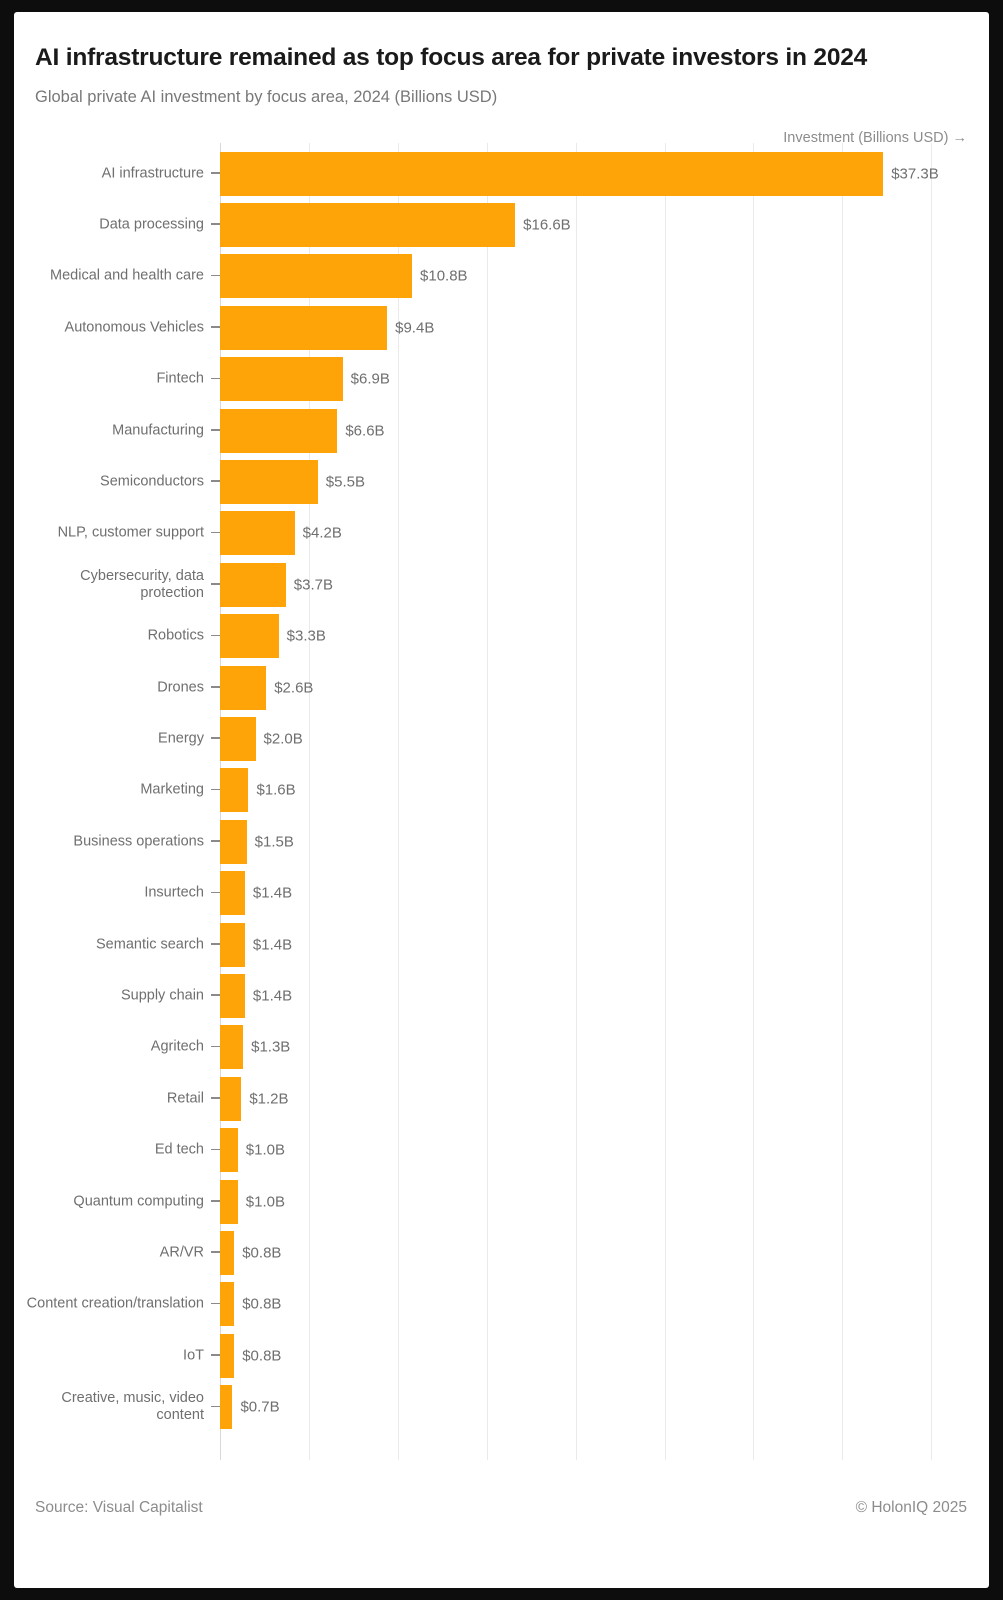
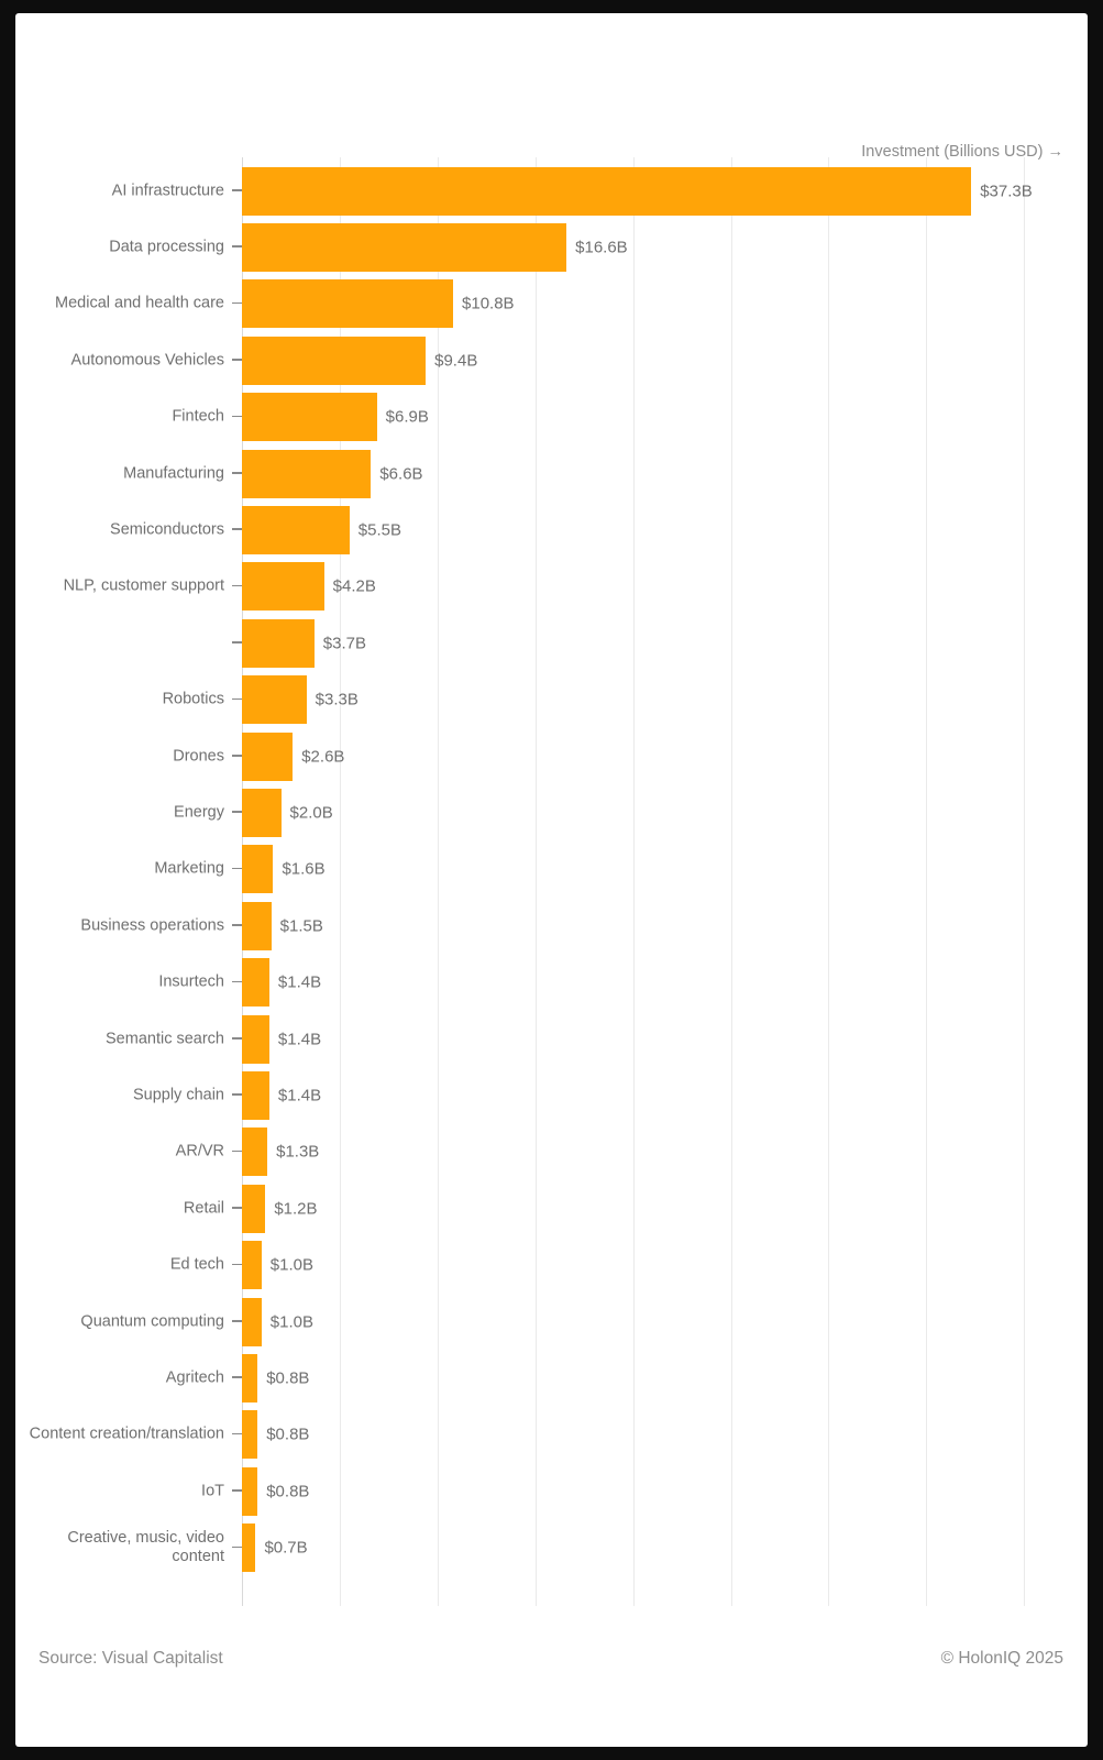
- AI infrastructure remained as top focus area for private investors in 2024
- Global private AI investment by focus area, 2024 (Billions USD)
  Investment (Billions USD) →
  AI infrastructure
  $37.3B
  Data processing
  $16.6B
  Medical and health care
  $10.8B
  Autonomous Vehicles
  $9.4B
  Fintech
  $6.9B
  Manufacturing
  $6.6B
  Semiconductors
  $5.5B
  NLP, customer support
  $4.2B
- Cybersecurity, data protection
  $3.7B
  Robotics
  $3.3B
  Drones
  $2.6B
  Energy
  $2.0B
  Marketing
  $1.6B
  Business operations
  $1.5B
  Insurtech
  $1.4B
  Semantic search
  $1.4B
  Supply chain
  $1.4B
- Agritech
+ AR/VR
  $1.3B
  Retail
  $1.2B
  Ed tech
  $1.0B
  Quantum computing
  $1.0B
- AR/VR
+ Agritech
  $0.8B
  Content creation/translation
  $0.8B
  IoT
  $0.8B
  Creative, music, video content
  $0.7B
  Source: Visual Capitalist
  © HolonIQ 2025
